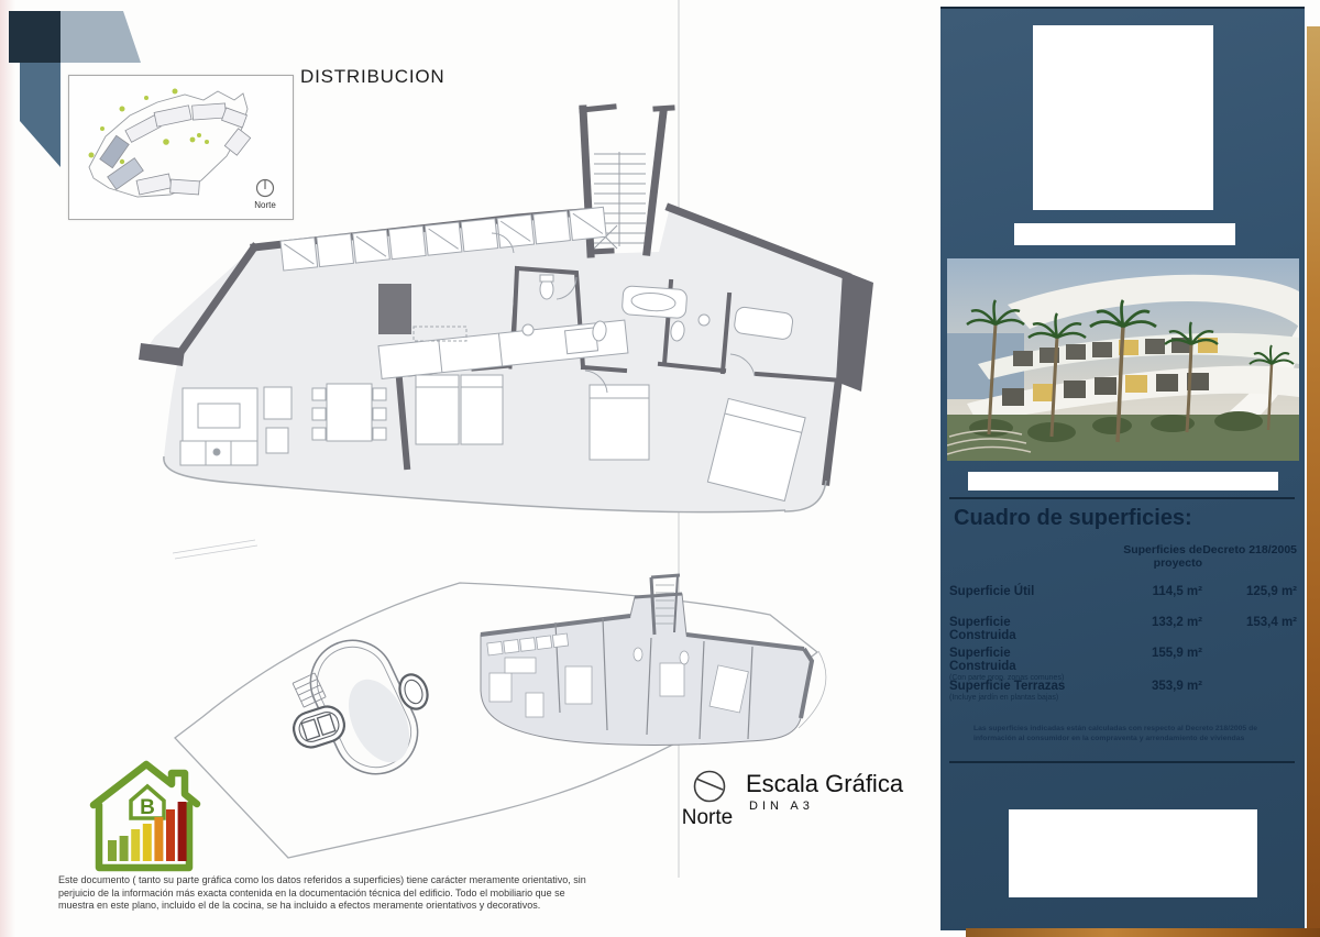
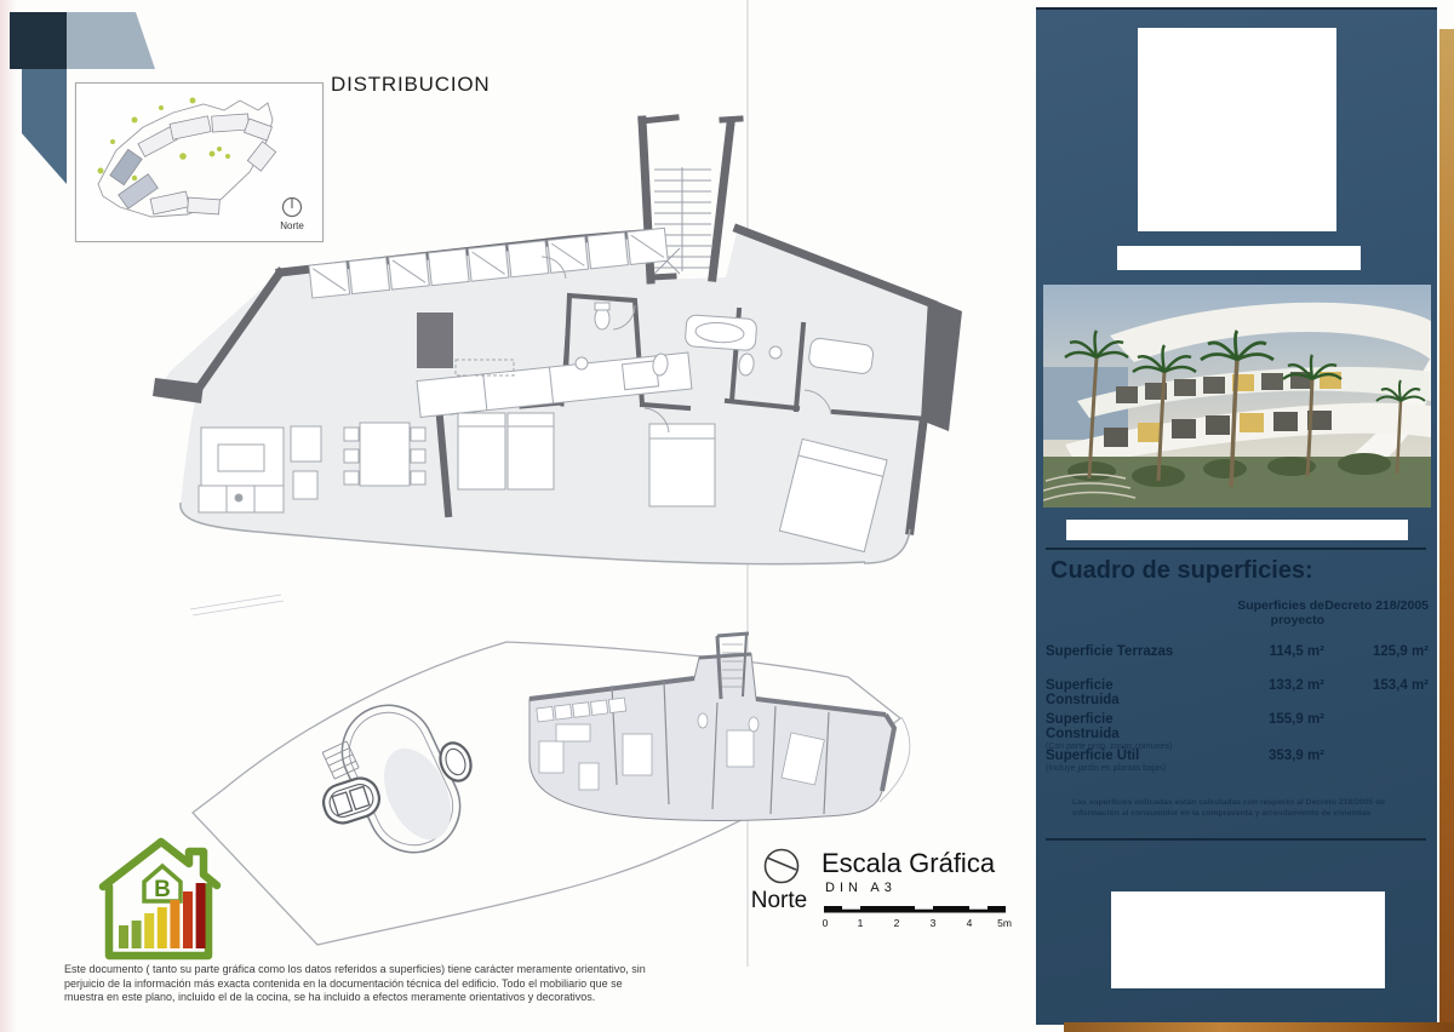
  Norte
  DISTRIBUCION
  B
  Norte
  Escala Gráfica
  DIN A3
+ 0
+ 1
+ 2
+ 3
+ 4
+ 5m
  Este documento ( tanto su parte gráfica como los datos referidos a superficies) tiene carácter meramente orientativo, sin perjuicio de la información más exacta contenida en la documentación técnica del edificio. Todo el mobiliario que se muestra en este plano, incluido el de la cocina, se ha incluido a efectos meramente orientativos y decorativos.
  Cuadro de superficies:
  Superficies de proyecto
  Decreto 218/2005
- Superficie Útil
+ Superficie Terrazas
  114,5 m²
  125,9 m²
  Superficie Construida
  133,2 m²
  153,4 m²
  Superficie Construida
  155,9 m²
- Superficie Terrazas
+ Superficie Útil
  353,9 m²
